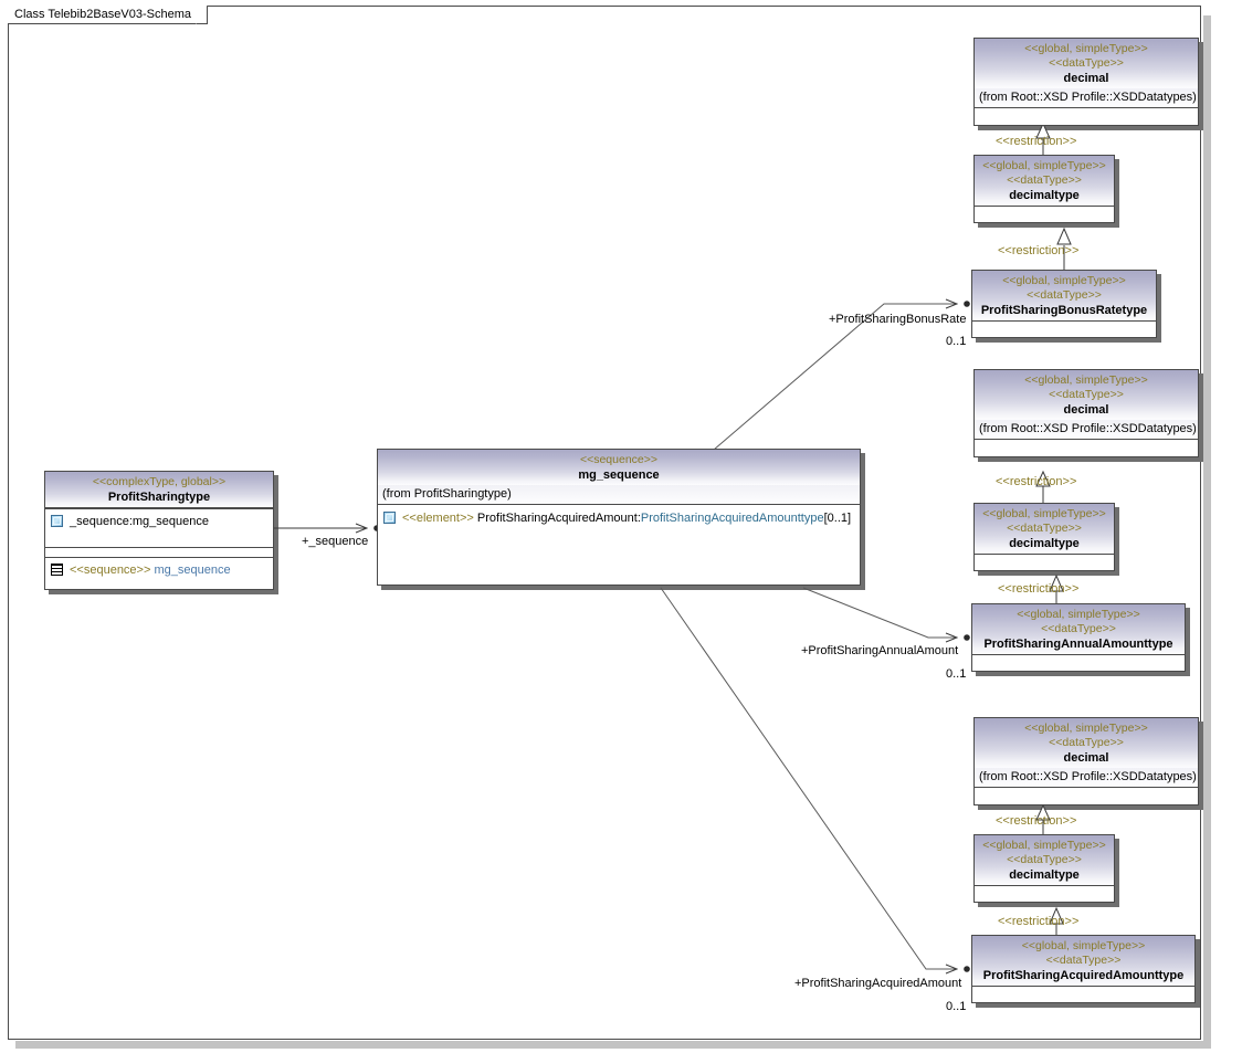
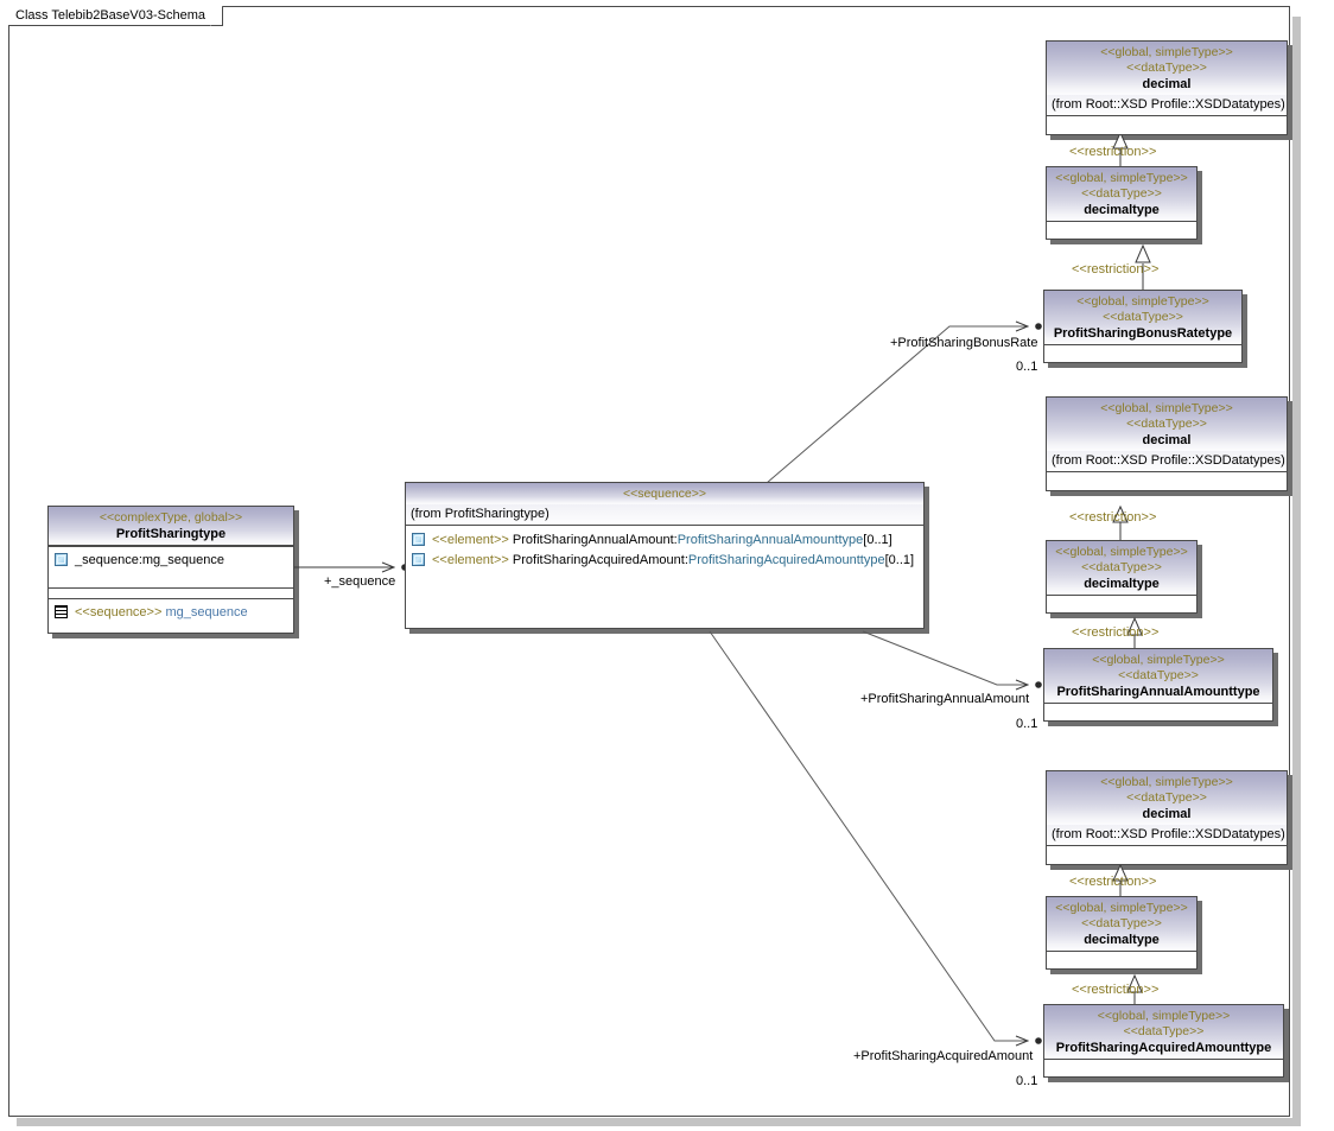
  Class Telebib2BaseV03-Schema
  +_sequence
  <<restriction>>
  <<restriction>>
  <<restriction>>
  <<restriction>>
  <<restriction>>
  <<restriction>>
  +ProfitSharingBonusRate
  0..1
  +ProfitSharingAnnualAmount
  0..1
  +ProfitSharingAcquiredAmount
  0..1
  <<complexType, global>>
  ProfitSharingtype
  _sequence:mg_sequence
  <<sequence>> mg_sequence
  <<sequence>>
- mg_sequence
  (from ProfitSharingtype)
+ <<element>> ProfitSharingAnnualAmount:ProfitSharingAnnualAmounttype[0..1]
  <<element>> ProfitSharingAcquiredAmount:ProfitSharingAcquiredAmounttype[0..1]
  <<global, simpleType>>
  <<dataType>>
  decimal
  (from Root::XSD Profile::XSDDatatypes)
  <<global, simpleType>>
  <<dataType>>
  decimaltype
  <<global, simpleType>>
  <<dataType>>
  ProfitSharingBonusRatetype
  <<global, simpleType>>
  <<dataType>>
  decimal
  (from Root::XSD Profile::XSDDatatypes)
  <<global, simpleType>>
  <<dataType>>
  decimaltype
  <<global, simpleType>>
  <<dataType>>
  ProfitSharingAnnualAmounttype
  <<global, simpleType>>
  <<dataType>>
  decimal
  (from Root::XSD Profile::XSDDatatypes)
  <<global, simpleType>>
  <<dataType>>
  decimaltype
  <<global, simpleType>>
  <<dataType>>
  ProfitSharingAcquiredAmounttype
